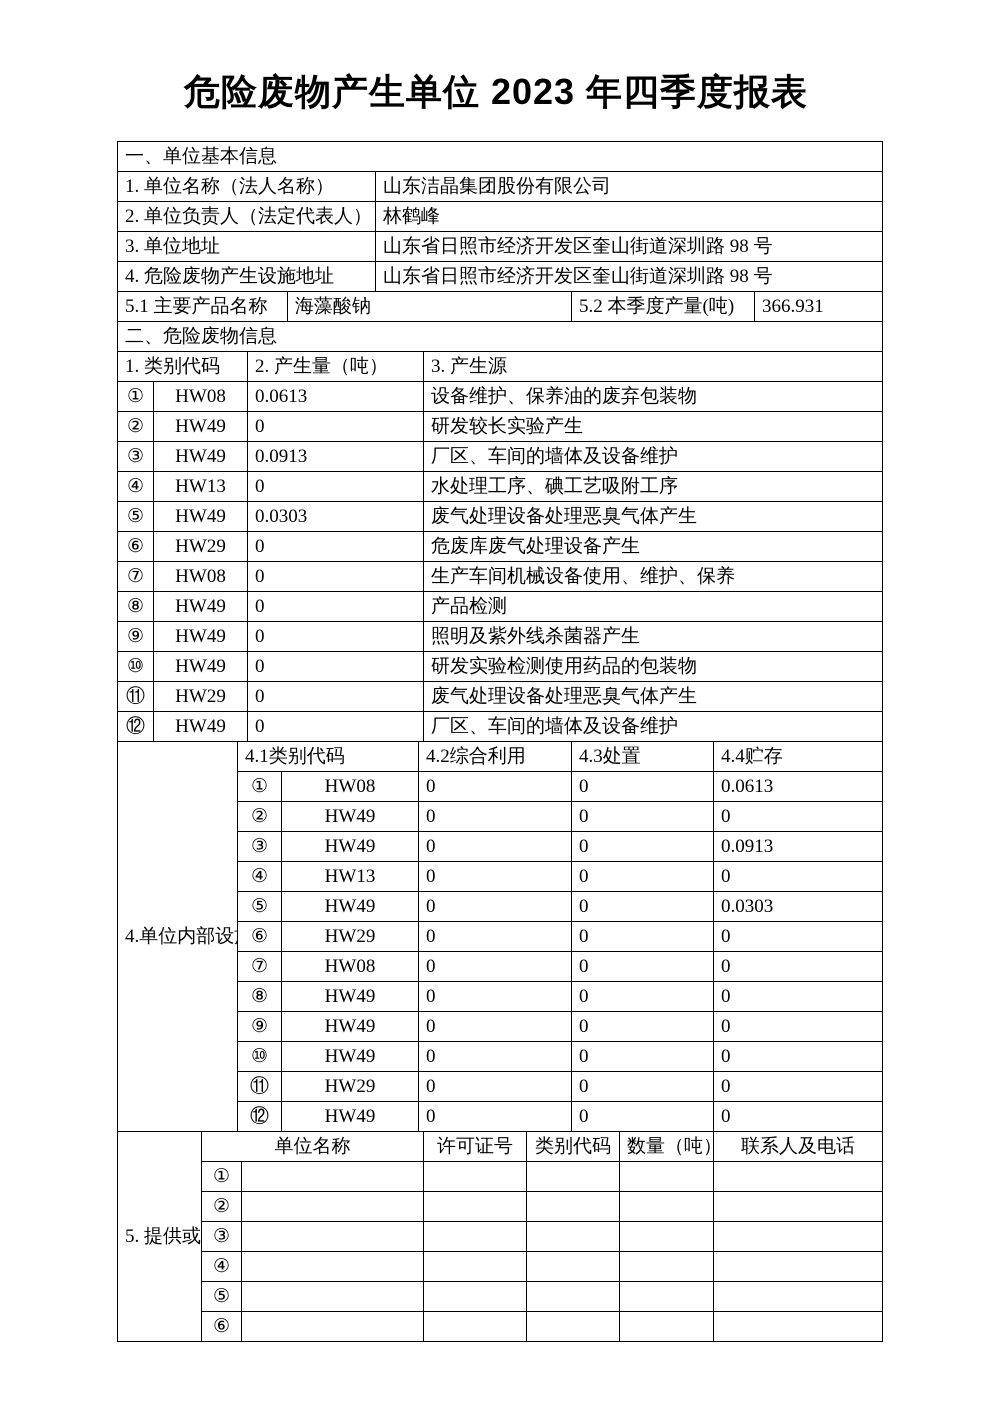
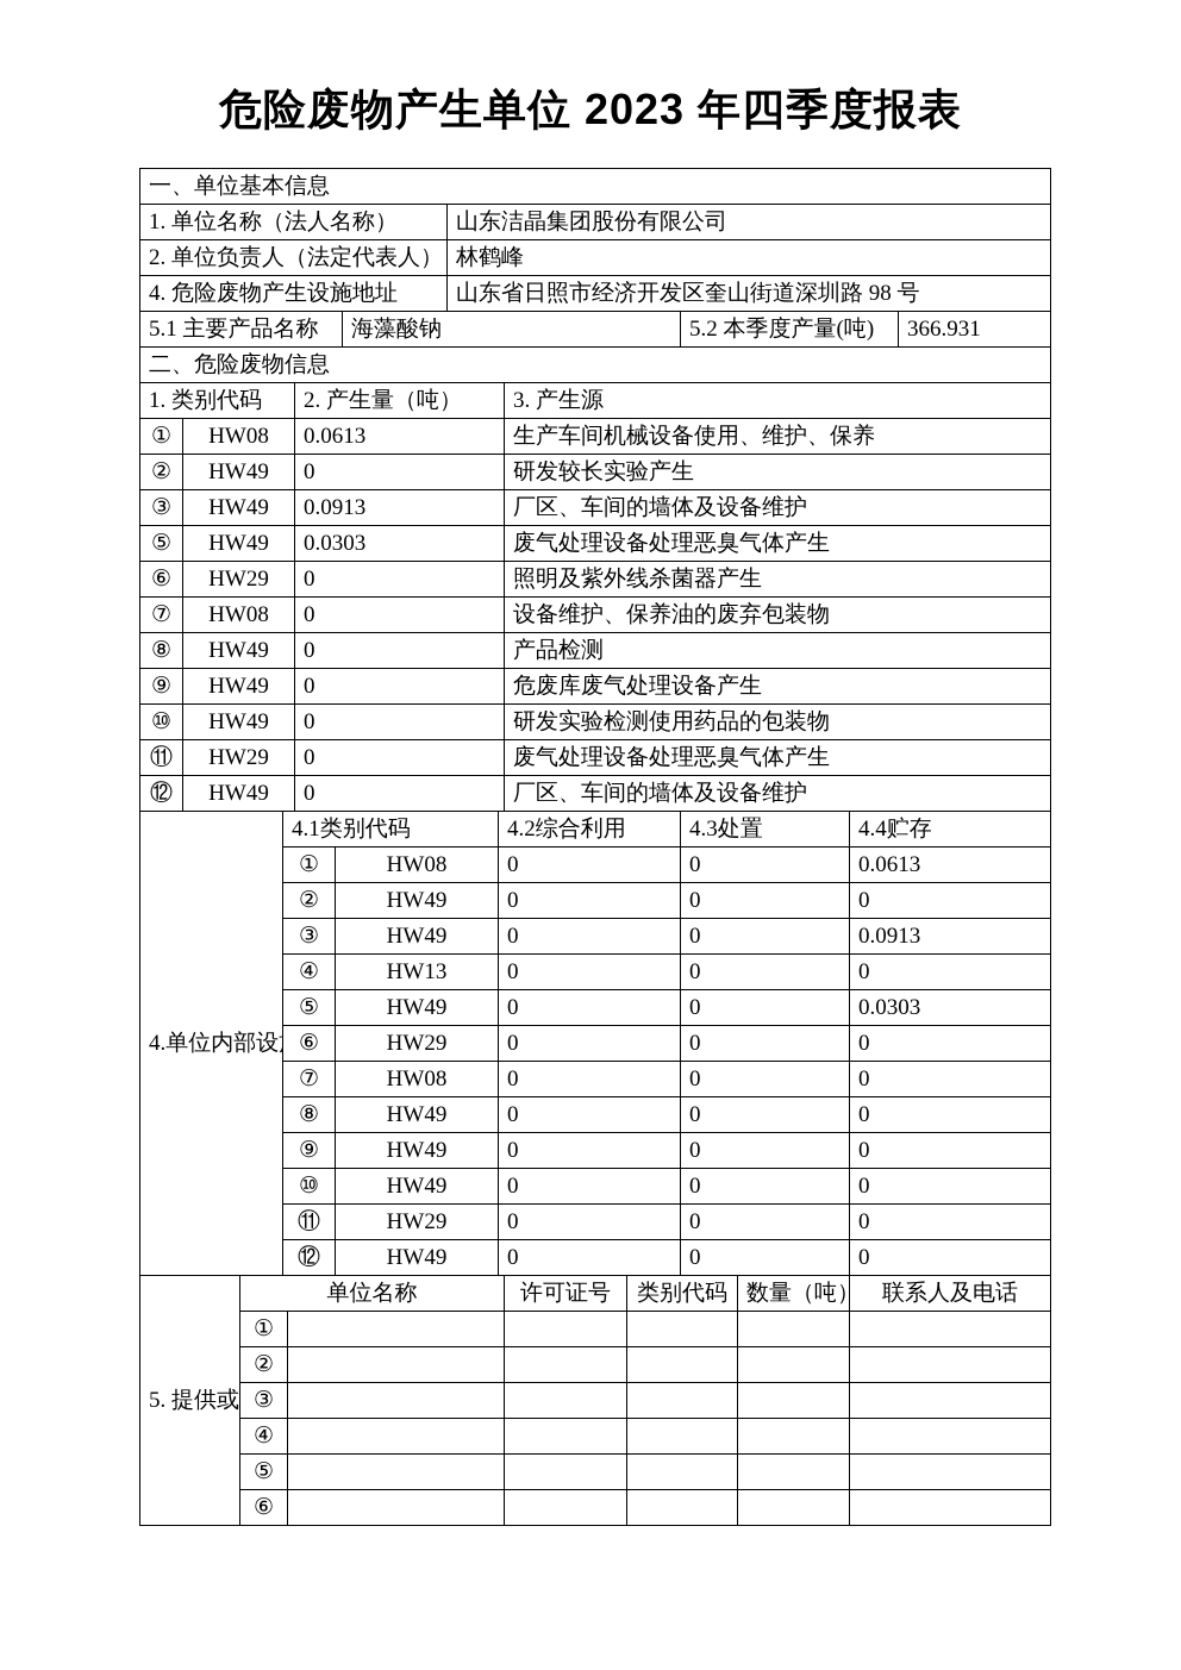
  危险废物产生单位 2023 年四季度报表
  一、单位基本信息
  1. 单位名称（法人名称）	山东洁晶集团股份有限公司
  2. 单位负责人（法定代表人）	林鹤峰
- 3. 单位地址	山东省日照市经济开发区奎山街道深圳路 98 号
  4. 危险废物产生设施地址	山东省日照市经济开发区奎山街道深圳路 98 号
  5.1 主要产品名称	海藻酸钠	5.2 本季度产量(吨)	366.931
  二、危险废物信息
  1. 类别代码	2. 产生量（吨）	3. 产生源
- ①	HW08	0.0613	设备维护、保养油的废弃包装物
+ ①	HW08	0.0613	生产车间机械设备使用、维护、保养
  ②	HW49	0	研发较长实验产生
  ③	HW49	0.0913	厂区、车间的墙体及设备维护
- ④	HW13	0	水处理工序、碘工艺吸附工序
  ⑤	HW49	0.0303	废气处理设备处理恶臭气体产生
- ⑥	HW29	0	危废库废气处理设备产生
+ ⑥	HW29	0	照明及紫外线杀菌器产生
- ⑦	HW08	0	生产车间机械设备使用、维护、保养
+ ⑦	HW08	0	设备维护、保养油的废弃包装物
  ⑧	HW49	0	产品检测
- ⑨	HW49	0	照明及紫外线杀菌器产生
+ ⑨	HW49	0	危废库废气处理设备产生
  ⑩	HW49	0	研发实验检测使用药品的包装物
  ⑪	HW29	0	废气处理设备处理恶臭气体产生
  ⑫	HW49	0	厂区、车间的墙体及设备维护
  4.单位内部设	4.1类别代码	4.2综合利用	4.3处置	4.4贮存
  ①	HW08	0	0	0.0613
  ②	HW49	0	0	0
  ③	HW49	0	0	0.0913
  ④	HW13	0	0	0
  ⑤	HW49	0	0	0.0303
  ⑥	HW29	0	0	0
  ⑦	HW08	0	0	0
  ⑧	HW49	0	0	0
  ⑨	HW49	0	0	0
  ⑩	HW49	0	0	0
  ⑪	HW29	0	0	0
  ⑫	HW49	0	0	0
  5. 提供或	单位名称	许可证号	类别代码	数量（吨）	联系人及电话
  ①
  ②
  ③
  ④
  ⑤
  ⑥
